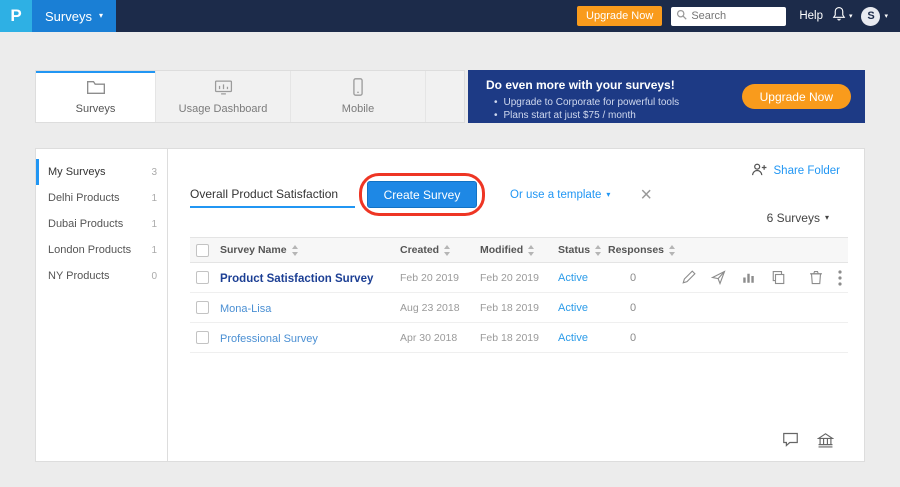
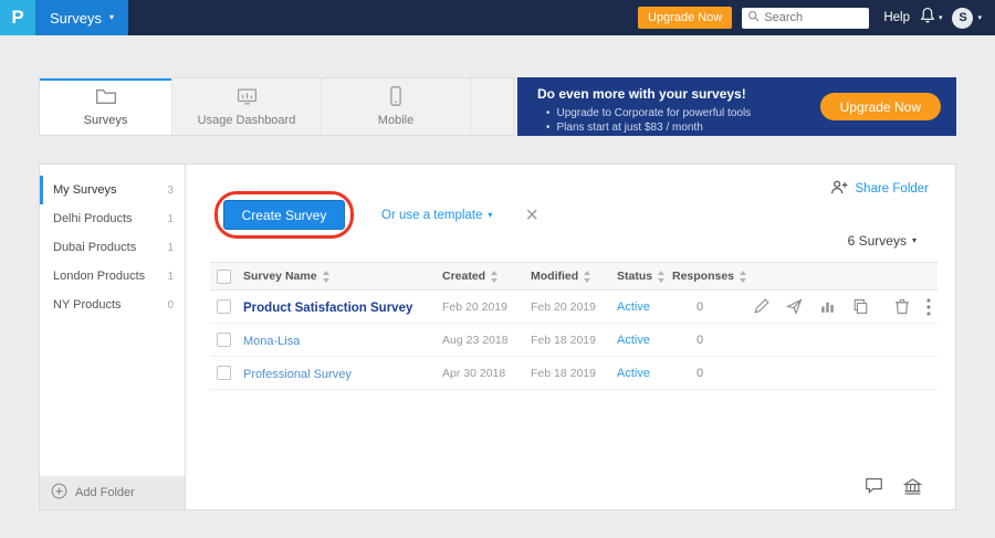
  P
  Surveys
  ▾
  Upgrade Now
  Search
  Help
  S
  Surveys
  Usage Dashboard
  Mobile
  Do even more with your surveys!
  • Upgrade to Corporate for powerful tools
- • Plans start at just $75 / month
+ • Plans start at just $83 / month
  Upgrade Now
  My Surveys
  3
  Delhi Products
  1
  Dubai Products
  1
  London Products
  1
  NY Products
  0
+ Add Folder
  Share Folder
- Overall Product Satisfaction
  Create Survey
  Or use a template
  ▾
  ×
  6 Surveys
  ▾
  Survey Name
  Created
  Modified
  Status
  Responses
  Product Satisfaction Survey
  Feb 20 2019
  Feb 20 2019
  Active
  0
  Mona-Lisa
  Aug 23 2018
  Feb 18 2019
  Active
  0
  Professional Survey
  Apr 30 2018
  Feb 18 2019
  Active
  0
